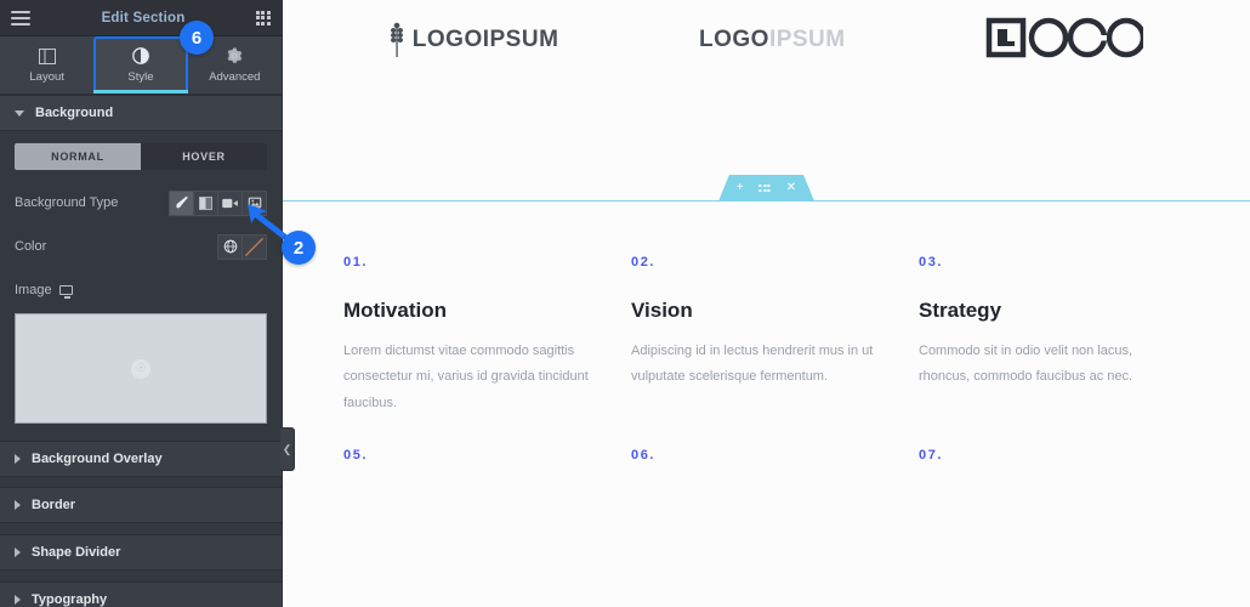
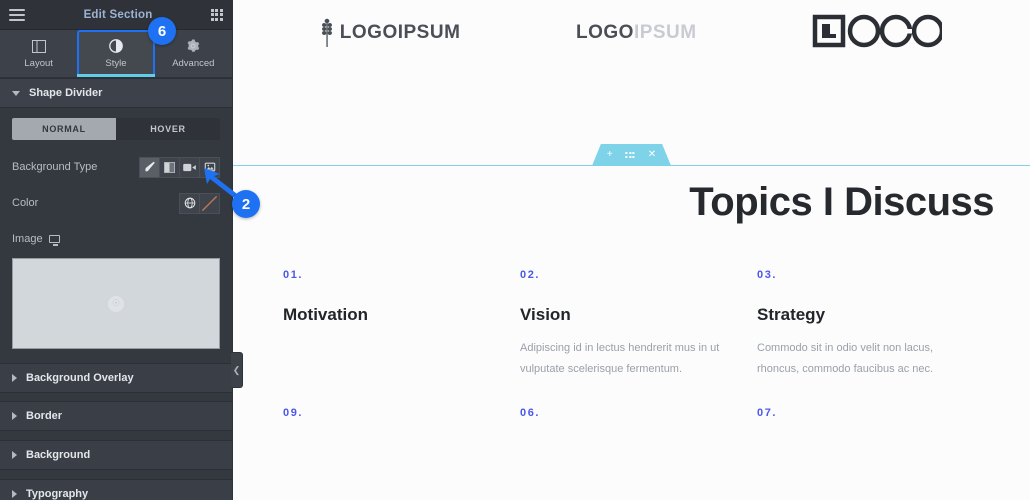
  Edit Section
  Layout
  Style
  Advanced
- Background
+ Shape Divider
  NORMAL
  HOVER
  Background Type
  Color
  Image
  Background Overlay
  Border
- Shape Divider
+ Background
  Typography
  ❮
  LOGOIPSUM
  LOGOIPSUM
  +
  ✕
+ Topics I Discuss
  01.
  Motivation
- Lorem dictumst vitae commodo sagittis consectetur mi, varius id gravida tincidunt faucibus.
  02.
  Vision
  Adipiscing id in lectus hendrerit mus in ut vulputate scelerisque fermentum.
  03.
  Strategy
  Commodo sit in odio velit non lacus, rhoncus, commodo faucibus ac nec.
- 05.
+ 09.
  06.
  07.
  6
  2
